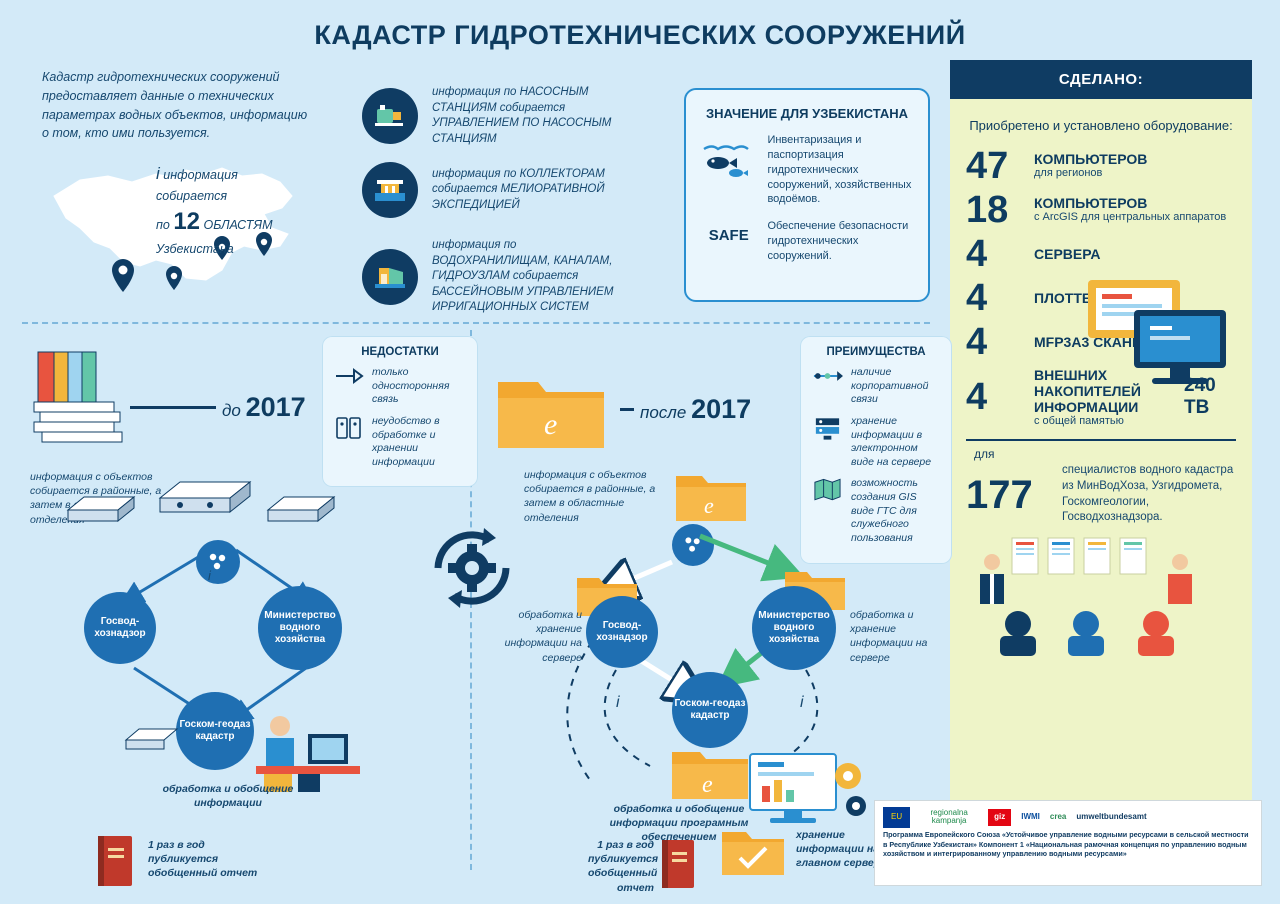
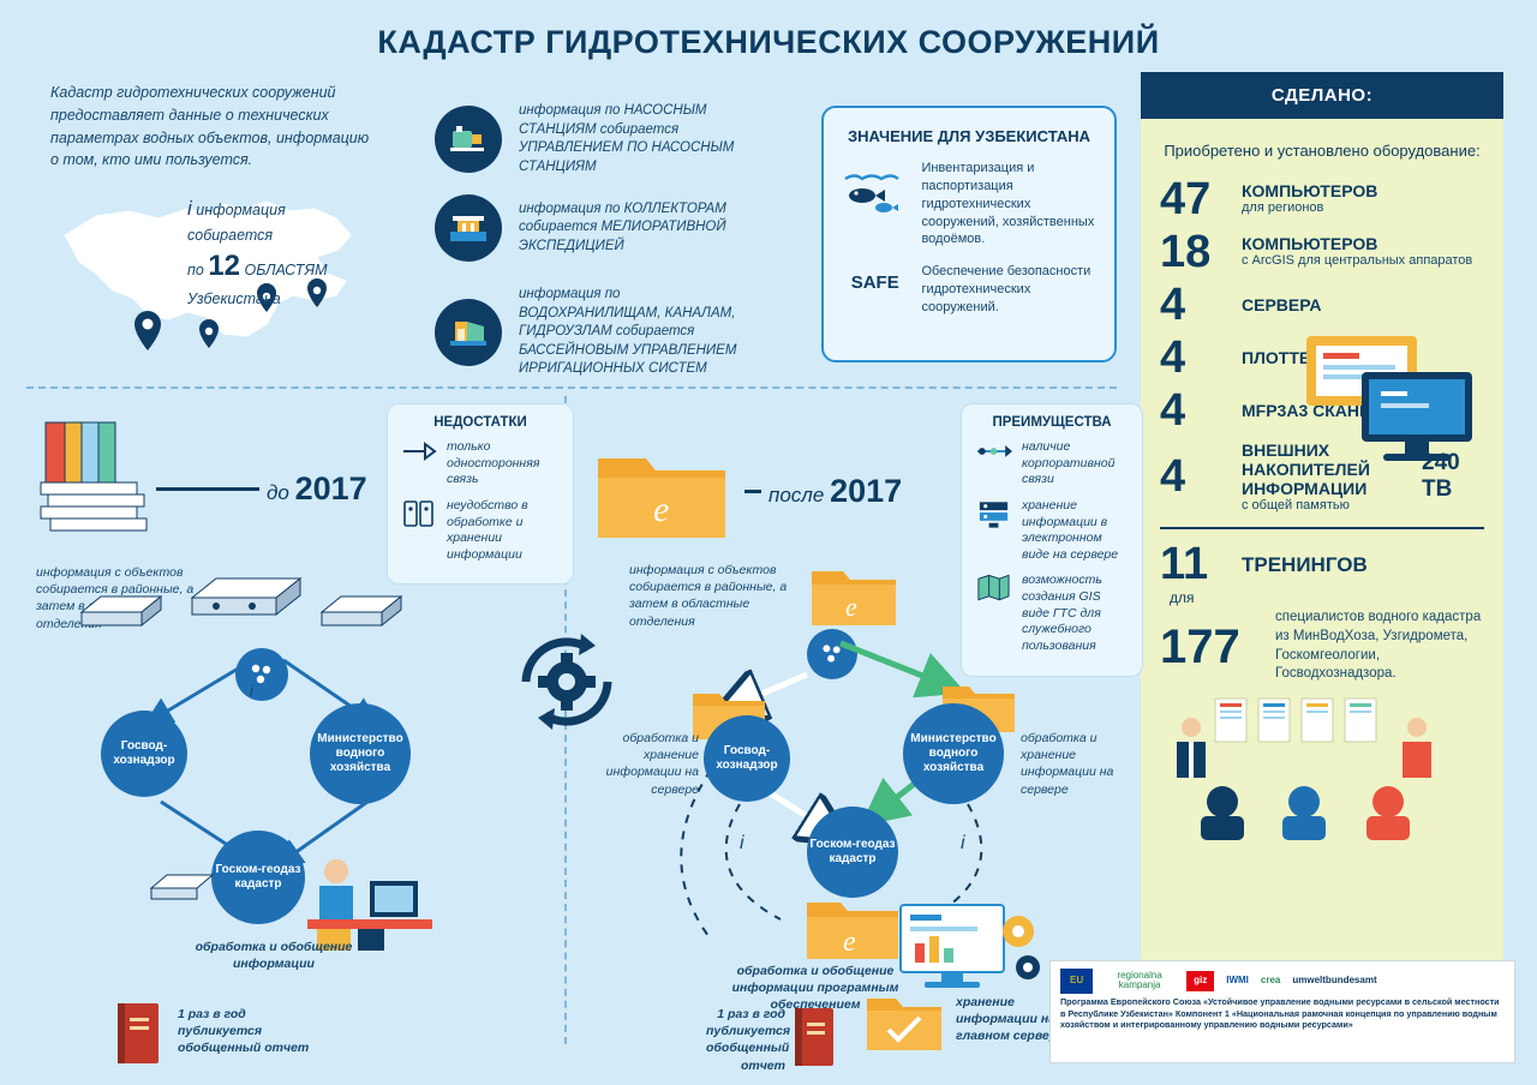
  КАДАСТР ГИДРОТЕХНИЧЕСКИХ СООРУЖЕНИЙ
  Кадастр гидротехнических сооружений предоставляет данные о технических параметрах водных объектов, информацию о том, кто ими пользуется.
  i информация
  собирается
  по 12 ОБЛАСТЯМ
  Узбекистана
  информация по НАСОСНЫМ СТАНЦИЯМ собирается УПРАВЛЕНИЕМ ПО НАСОСНЫМ СТАНЦИЯМ
  информация по КОЛЛЕКТОРАМ собирается МЕЛИОРАТИВНОЙ ЭКСПЕДИЦИЕЙ
  информация по ВОДОХРАНИЛИЩАМ, КАНАЛАМ, ГИДРОУЗЛАМ собирается БАССЕЙНОВЫМ УПРАВЛЕНИЕМ ИРРИГАЦИОННЫХ СИСТЕМ
  ЗНАЧЕНИЕ ДЛЯ УЗБЕКИСТАНА
  Инвентаризация и паспортизация гидротехнических сооружений, хозяйственных водоёмов.
  SAFE
  Обеспечение безопасности гидротехнических сооружений.
  СДЕЛАНО:
  Приобретено и установлено оборудование:
  47
  КОМПЬЮТЕРОВ
  для регионов
  18
  КОМПЬЮТЕРОВ
  с ArcGIS для центральных аппаратов
  4
  СЕРВЕРА
  4
  ПЛОТТЕ
  4
  MFP3A3 СКАН
  4
  ВНЕШНИХ НАКОПИТЕЛЕЙ ИНФОРМАЦИИ
  с общей памятью
  240 TB
+ 11
+ ТРЕНИНГОВ
  для
  177
  специалистов водного кадастра из МинВодХоза, Узгидромета, Госкомгеологии, Госводхознадзора.
  до 2017
  НЕДОСТАТКИ
  только односторонняя связь
  неудобство в обработке и хранении информации
  информация с объектов собирается в районные, а затем в отделе
  i
  Госвод-хознадзор
  Министерство водного хозяйства
  Госком-геодаз кадастр
  обработка и обобщение информации
  1 раз в год публикуется обобщенный отчет
  e
  после 2017
  ПРЕИМУЩЕСТВА
  наличие корпоративной связи
  хранение информации в электронном виде на сервере
  возможность создания GIS виде ГТС для служебного пользования
  информация с объектов собирается в районные, а затем в областные отделения
  e
  Госвод-хознадзор
  Министерство водного хозяйства
  Госком-геодаз кадастр
  обработка и хранение информации на сервере
  обработка и хранение информации на сервере
  i
  i
  e
  обработка и обобщение информации програмным обеспечением
  хранение информации н главном серве
  1 раз в год публикуется обобщенный отчет
  EU
  regionalna kampanja
  giz
  IWMI
  crea
  umweltbundesamt
  Программа Европейского Союза «Устойчивое управление водными ресурсами в сельской местности в Республике Узбекистан» Компонент 1 «Национальная рамочная концепция по управлению водным хозяйством и интегрированному управлению водными ресурсами»
